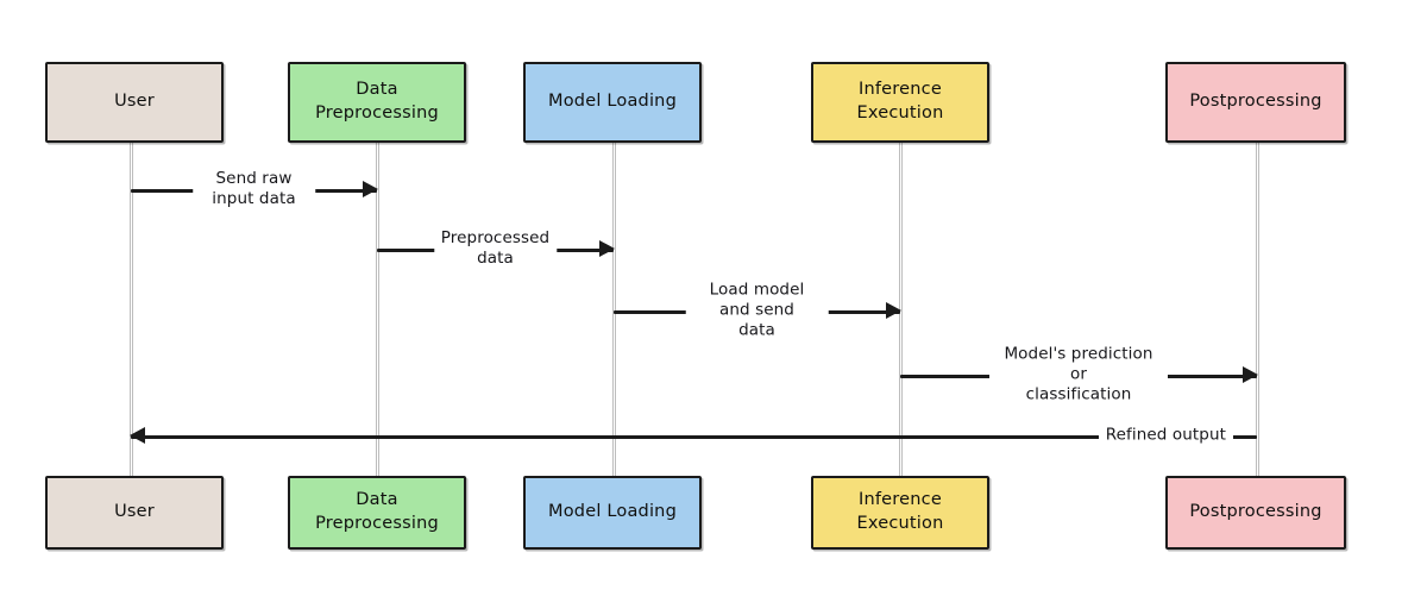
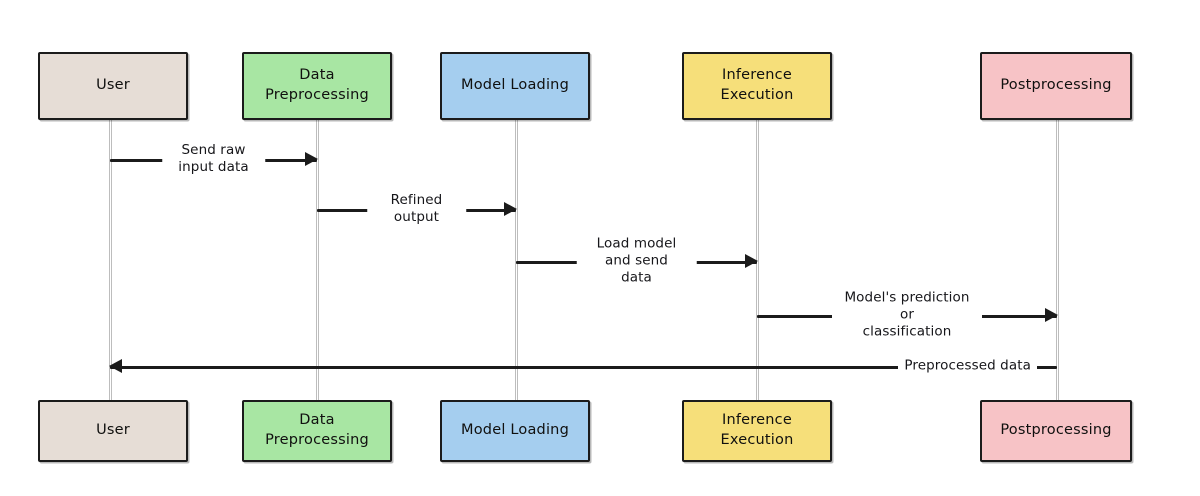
  User
  Data
  Preprocessing
  Model Loading
  Inference
  Execution
  Postprocessing
  User
  Data
  Preprocessing
  Model Loading
  Inference
  Execution
  Postprocessing
  Send raw input data
- Preprocessed data
+ Refined output
  Load model and send
  data
  Model's prediction or
  classification
- Refined output
+ Preprocessed data
